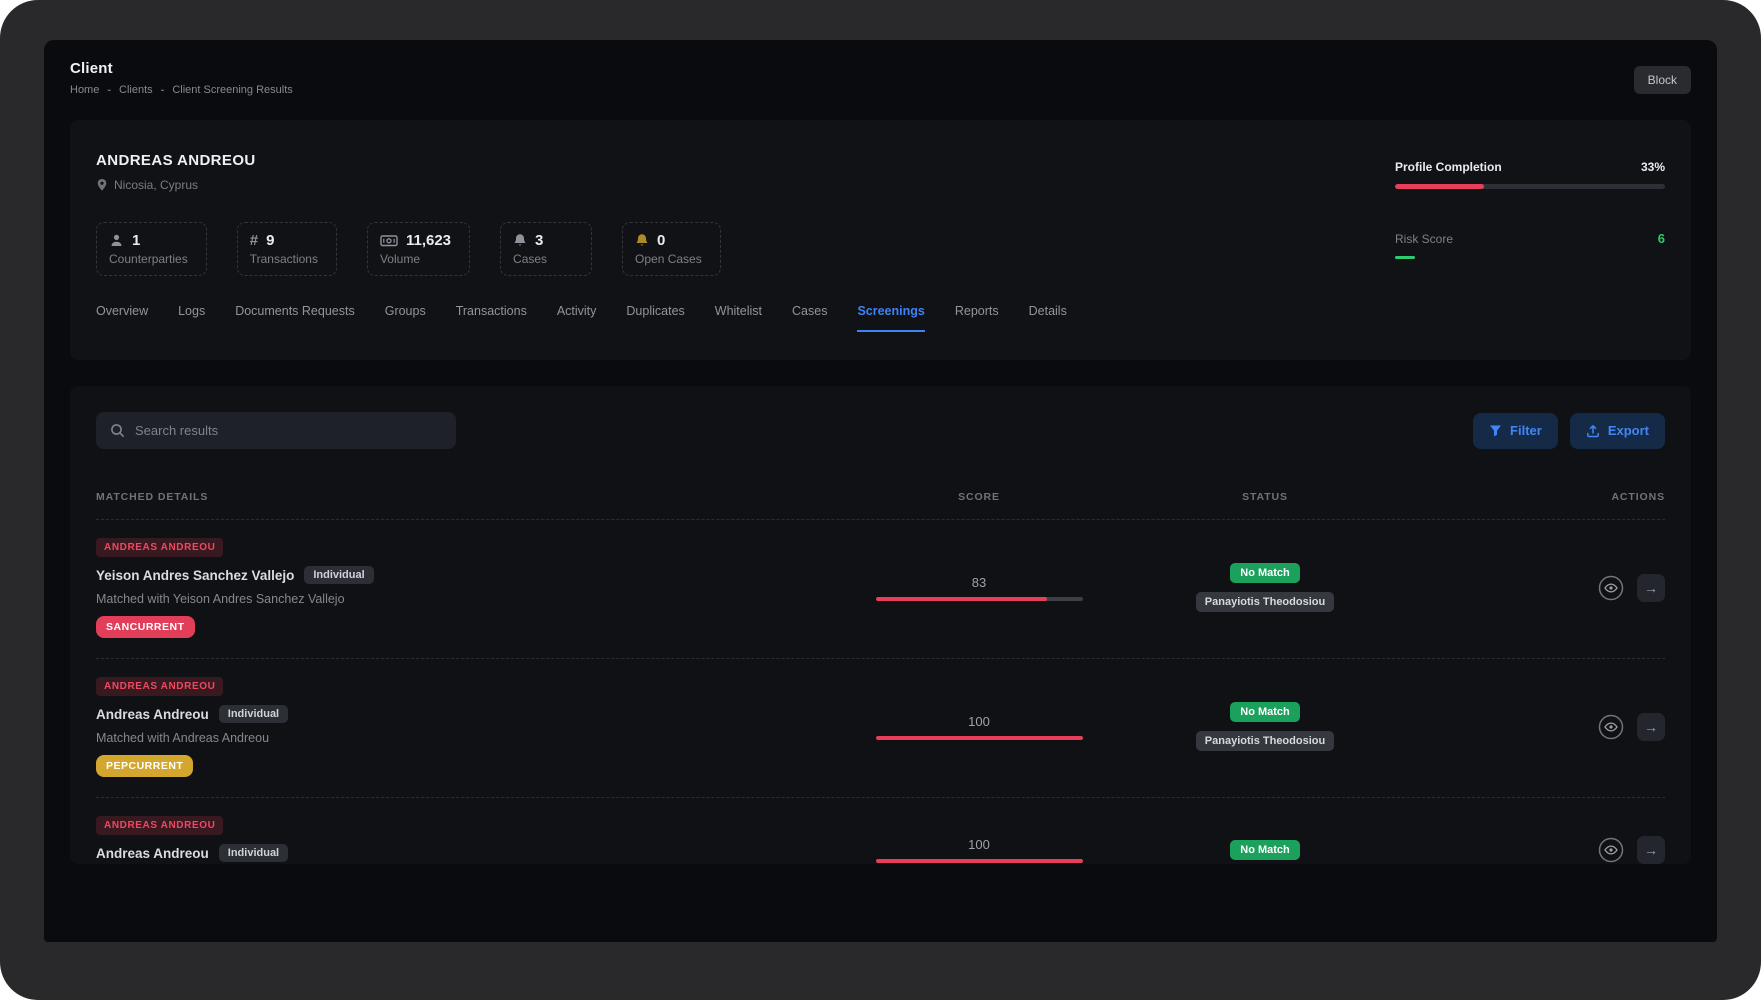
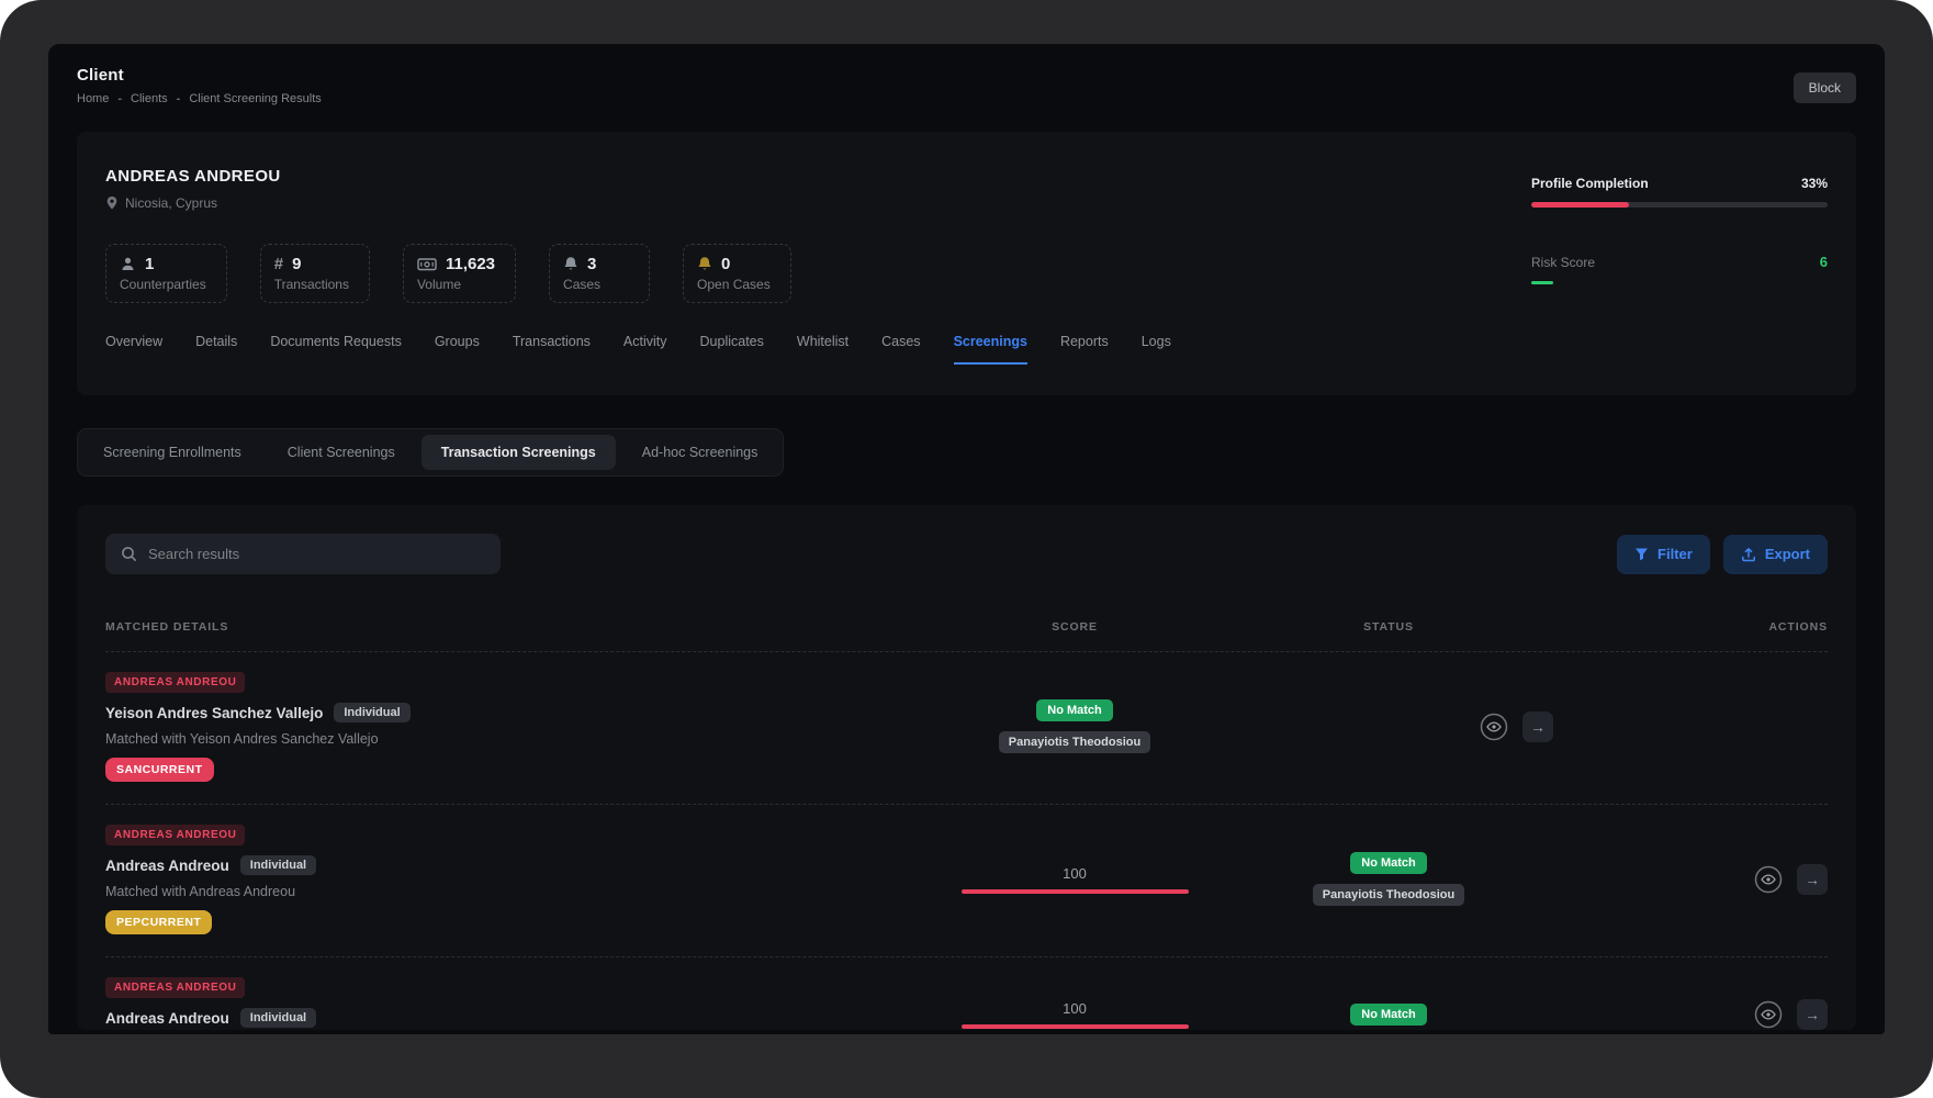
  Client
  Home
  -
  Clients
  -
  Client Screening Results
  Block
  ANDREAS ANDREOU
  Nicosia, Cyprus
  1
  Counterparties
  #
  9
  Transactions
  11,623
  Volume
  3
  Cases
  0
  Open Cases
  Overview
- Logs
+ Details
  Documents Requests
  Groups
  Transactions
  Activity
  Duplicates
  Whitelist
  Cases
  Screenings
  Reports
- Details
+ Logs
  Profile Completion
  33%
  Risk Score
  6
+ Screening Enrollments
+ Client Screenings
+ Transaction Screenings
+ Ad-hoc Screenings
  Search results
  Filter
  Export
  MATCHED DETAILS
  SCORE
  STATUS
  ACTIONS
  ANDREAS ANDREOU
  Yeison Andres Sanchez Vallejo
  Individual
  Matched with Yeison Andres Sanchez Vallejo
  SANCURRENT
- 83
  No Match
  Panayiotis Theodosiou
  →
  ANDREAS ANDREOU
  Andreas Andreou
  Individual
  Matched with Andreas Andreou
  PEPCURRENT
  100
  No Match
  Panayiotis Theodosiou
  →
  ANDREAS ANDREOU
  Andreas Andreou
  Individual
  100
  No Match
  →
